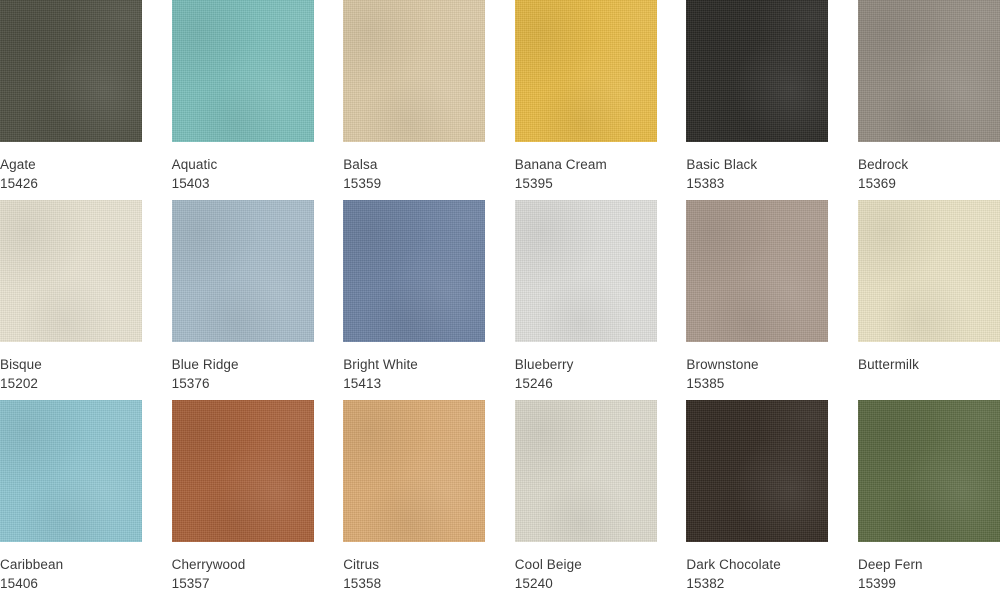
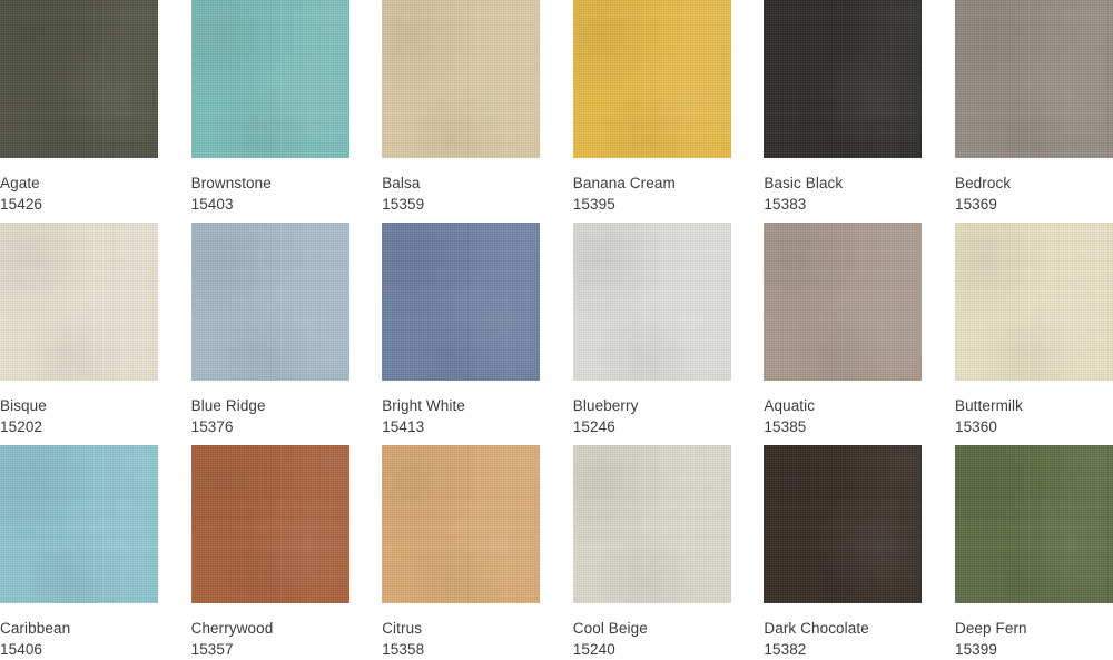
  Agate
  15426
- Aquatic
+ Brownstone
  15403
  Balsa
  15359
  Banana Cream
  15395
  Basic Black
  15383
  Bedrock
  15369
  Bisque
  15202
  Blue Ridge
  15376
  Bright White
  15413
  Blueberry
  15246
- Brownstone
+ Aquatic
  15385
  Buttermilk
+ 15360
  Caribbean
  15406
  Cherrywood
  15357
  Citrus
  15358
  Cool Beige
  15240
  Dark Chocolate
  15382
  Deep Fern
  15399
